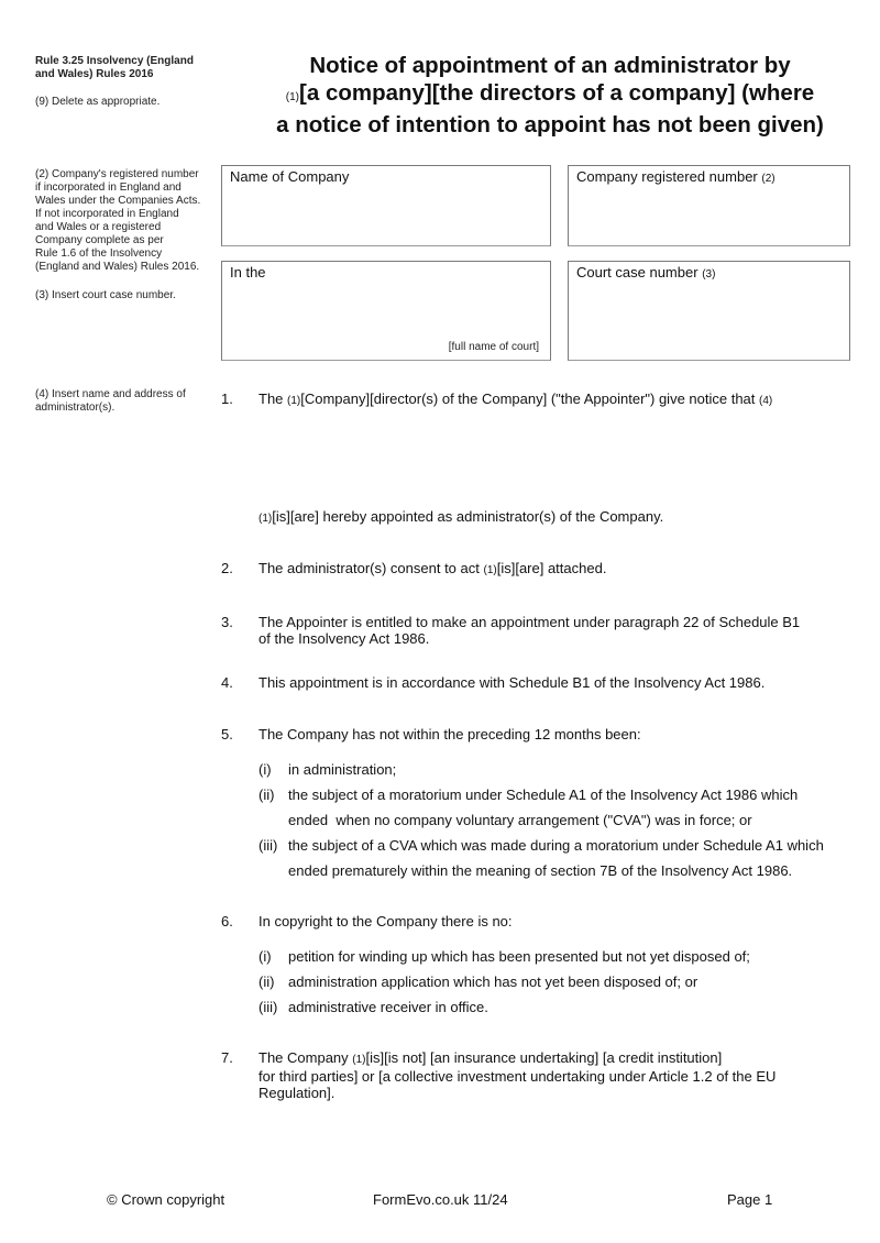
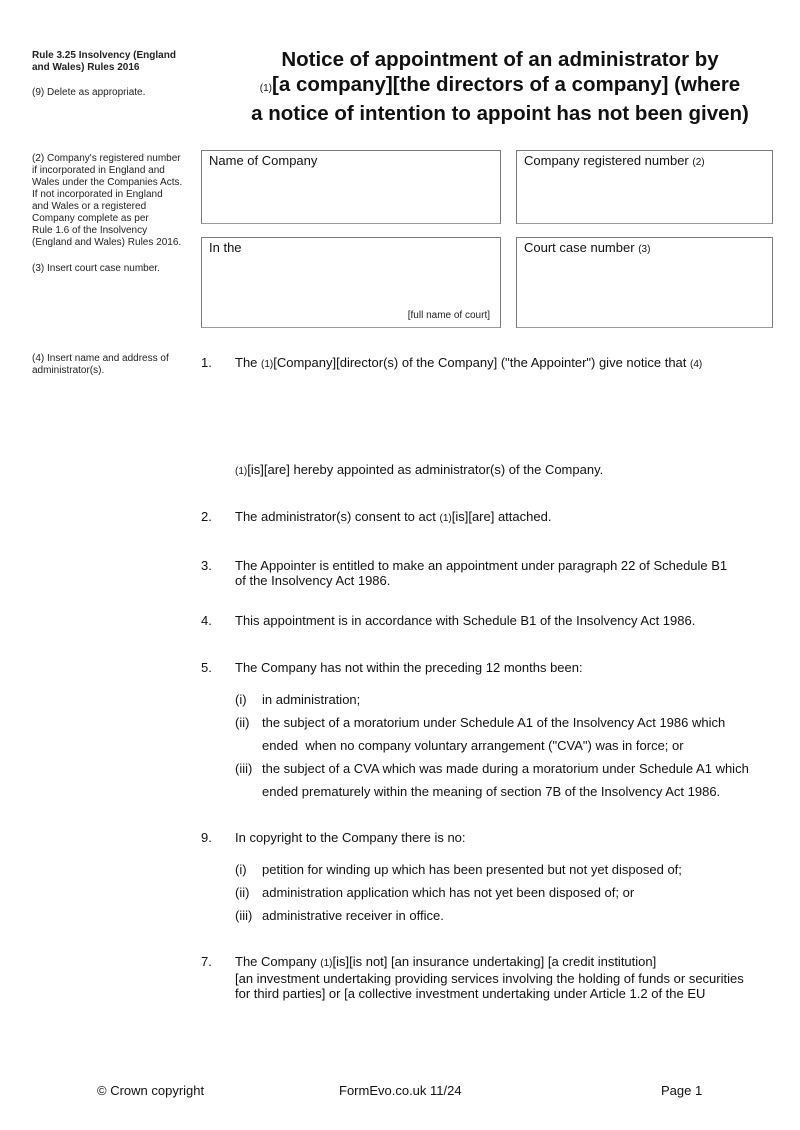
  Rule 3.25 Insolvency (England
  and Wales) Rules 2016
  (9) Delete as appropriate.
  (2) Company's registered number
  if incorporated in England and
  Wales under the Companies Acts.
  If not incorporated in England
  and Wales or a registered
  Company complete as per
  Rule 1.6 of the Insolvency
  (England and Wales) Rules 2016.
  (3) Insert court case number.
  (4) Insert name and address of
  administrator(s).
  Notice of appointment of an administrator by
  (1)[a company][the directors of a company] (where
  a notice of intention to appoint has not been given)
  Name of Company
  Company registered number (2)
  In the
  [full name of court]
  Court case number (3)
  1.
  The (1)[Company][director(s) of the Company] ("the Appointer") give notice that (4)
  (1)[is][are] hereby appointed as administrator(s) of the Company.
  2.
  The administrator(s) consent to act (1)[is][are] attached.
  3.
  The Appointer is entitled to make an appointment under paragraph 22 of Schedule B1
  of the Insolvency Act 1986.
  4.
  This appointment is in accordance with Schedule B1 of the Insolvency Act 1986.
  5.
  The Company has not within the preceding 12 months been:
  (i)
  in administration;
  (ii)
  the subject of a moratorium under Schedule A1 of the Insolvency Act 1986 which
  ended when no company voluntary arrangement ("CVA") was in force; or
  (iii)
  the subject of a CVA which was made during a moratorium under Schedule A1 which
  ended prematurely within the meaning of section 7B of the Insolvency Act 1986.
- 6.
+ 9.
  In copyright to the Company there is no:
  (i)
  petition for winding up which has been presented but not yet disposed of;
  (ii)
  administration application which has not yet been disposed of; or
  (iii)
  administrative receiver in office.
  7.
  The Company (1)[is][is not] [an insurance undertaking] [a credit institution]
+ [an investment undertaking providing services involving the holding of funds or securities
  for third parties] or [a collective investment undertaking under Article 1.2 of the EU
- Regulation].
  © Crown copyright
  FormEvo.co.uk 11/24
  Page 1
